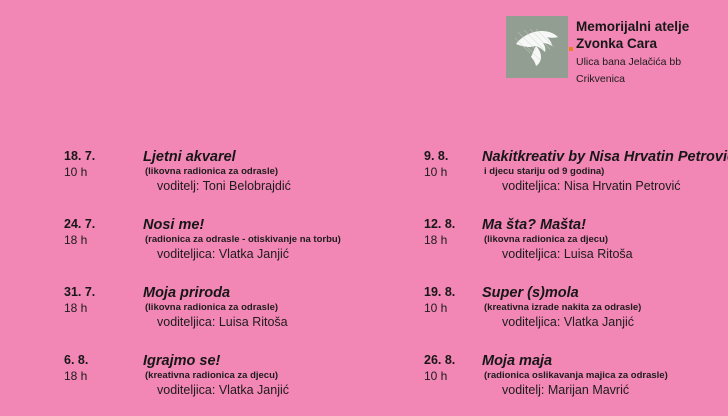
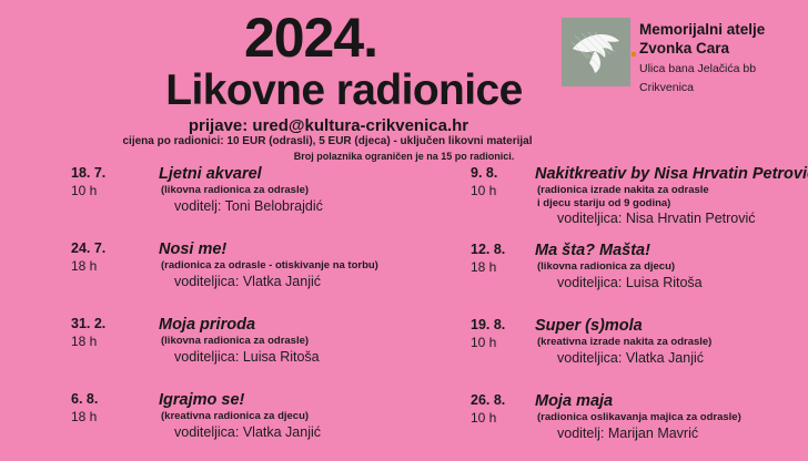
+ 2024.
+ Likovne radionice
+ prijave: ured@kultura-crikvenica.hr
+ cijena po radionici: 10 EUR (odrasli), 5 EUR (djeca) - uključen likovni materijal
+ Broj polaznika ograničen je na 15 po radionici.
  Memorijalni atelje
  Zvonka Cara
  Ulica bana Jelačića bb
  Crikvenica
  18. 7.
  10 h
  Ljetni akvarel
  (likovna radionica za odrasle)
  voditelj: Toni Belobrajdić
  24. 7.
  18 h
  Nosi me!
  (radionica za odrasle - otiskivanje na torbu)
  voditeljica: Vlatka Janjić
- 31. 7.
+ 31. 2.
  18 h
  Moja priroda
  (likovna radionica za odrasle)
  voditeljica: Luisa Ritoša
  6. 8.
  18 h
  Igrajmo se!
  (kreativna radionica za djecu)
  voditeljica: Vlatka Janjić
  9. 8.
  10 h
  Nakitkreativ by Nisa Hrvatin Petrovi
+ (radionica izrade nakita za odrasle
  i djecu stariju od 9 godina)
  voditeljica: Nisa Hrvatin Petrović
  12. 8.
  18 h
  Ma šta? Mašta!
  (likovna radionica za djecu)
  voditeljica: Luisa Ritoša
  19. 8.
  10 h
  Super (s)mola
  (kreativna izrade nakita za odrasle)
  voditeljica: Vlatka Janjić
  26. 8.
  10 h
  Moja maja
  (radionica oslikavanja majica za odrasle)
  voditelj: Marijan Mavrić
